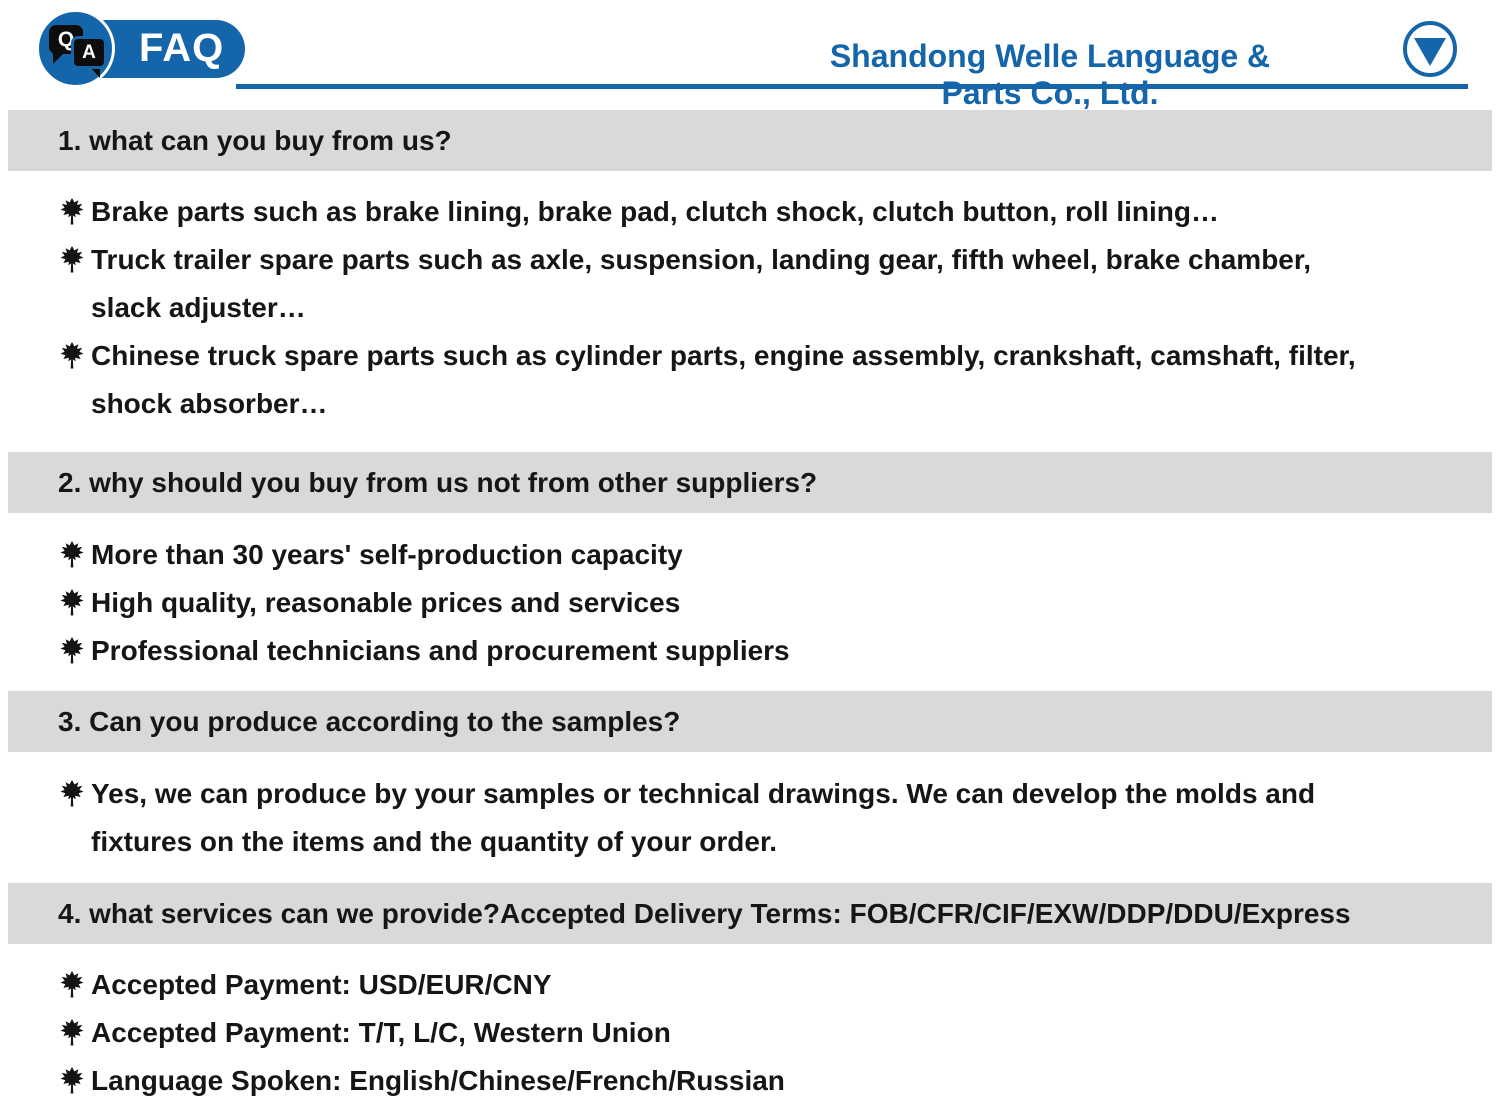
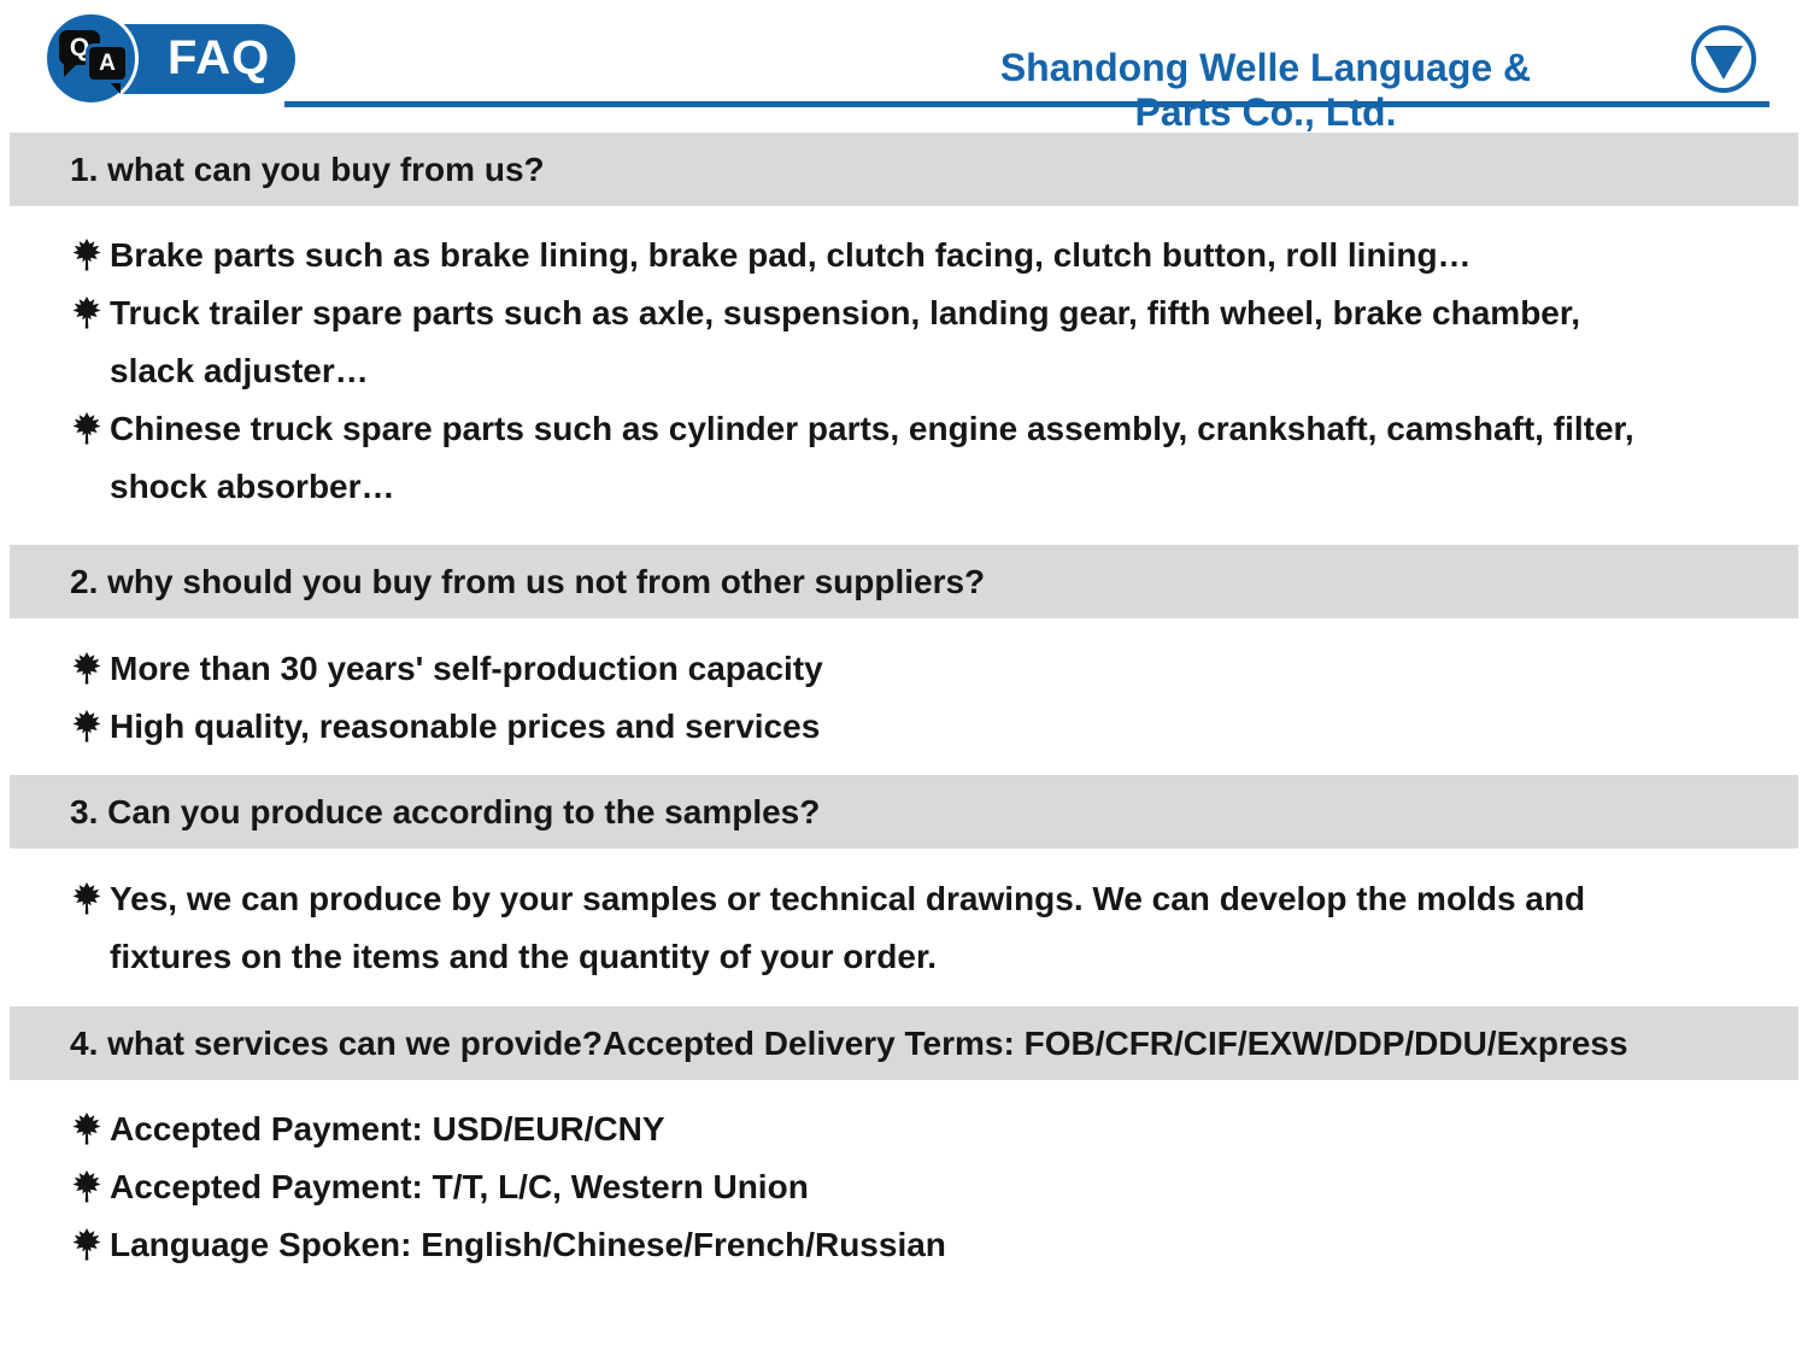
  FAQ
  Q
  A
  Shandong Welle Language & Parts Co., Ltd.
  1. what can you buy from us?
- Brake parts such as brake lining, brake pad, clutch shock, clutch button, roll lining…
+ Brake parts such as brake lining, brake pad, clutch facing, clutch button, roll lining…
  Truck trailer spare parts such as axle, suspension, landing gear, fifth wheel, brake chamber,
  slack adjuster…
  Chinese truck spare parts such as cylinder parts, engine assembly, crankshaft, camshaft, filter,
  shock absorber…
  2. why should you buy from us not from other suppliers?
  More than 30 years' self-production capacity
  High quality, reasonable prices and services
- Professional technicians and procurement suppliers
  3. Can you produce according to the samples?
  Yes, we can produce by your samples or technical drawings. We can develop the molds and
  fixtures on the items and the quantity of your order.
  4. what services can we provide?Accepted Delivery Terms: FOB/CFR/CIF/EXW/DDP/DDU/Express
  Accepted Payment: USD/EUR/CNY
  Accepted Payment: T/T, L/C, Western Union
  Language Spoken: English/Chinese/French/Russian
